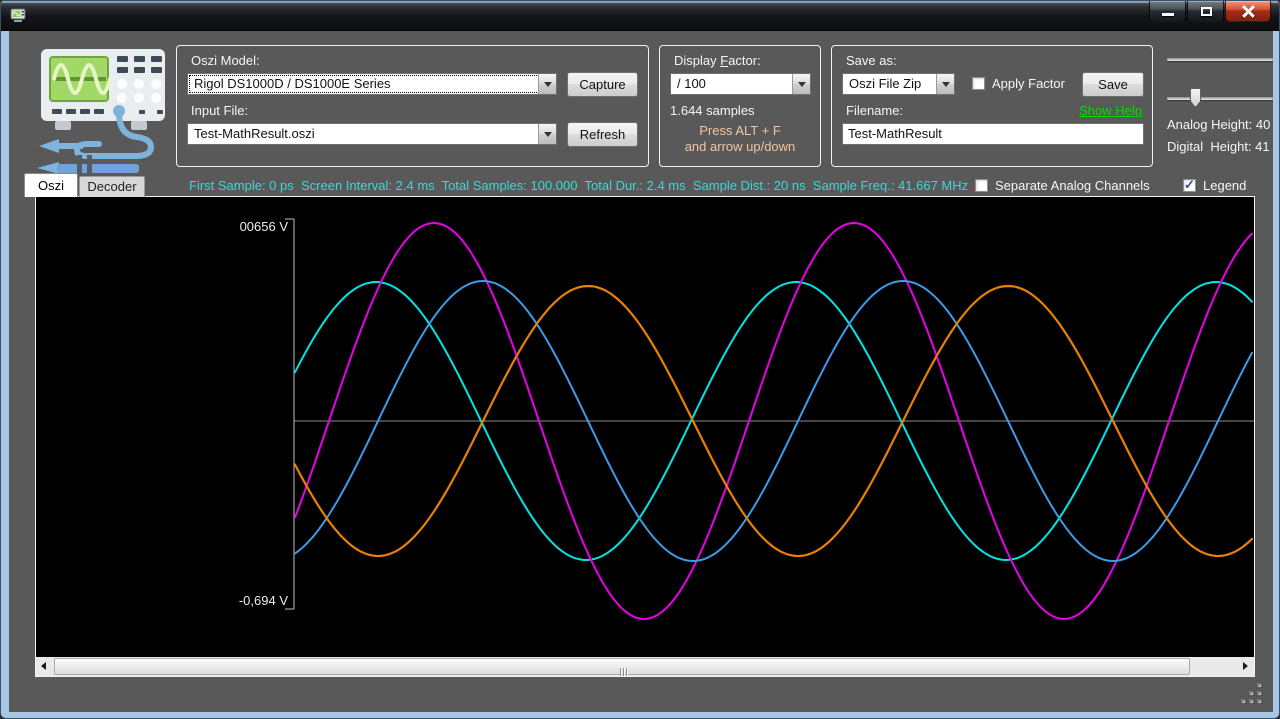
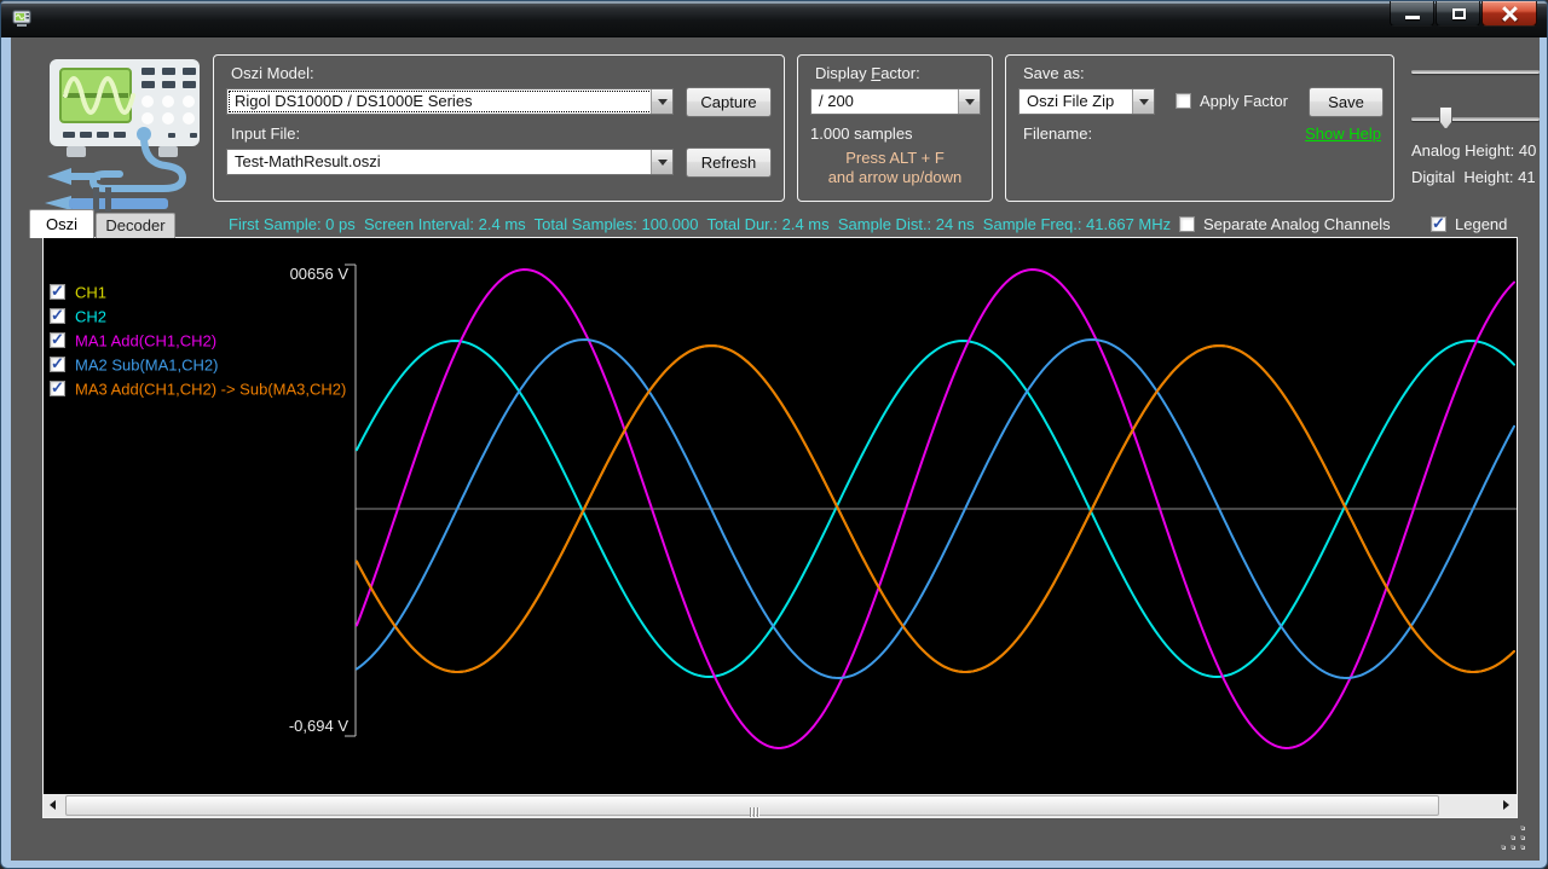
  Oszi Model:
  Rigol DS1000D / DS1000E Series
  Capture
  Input File:
  Test-MathResult.oszi
  Refresh
  Display Factor:
- / 100
+ / 200
- 1.644 samples
+ 1.000 samples
  Press ALT + F
  and arrow up/down
  Save as:
  Oszi File Zip
  Apply Factor
  Save
  Filename:
  Show Help
- Test-MathResult
  Analog Height: 40
  Digital Height: 41
  Oszi
  Decoder
- First Sample: 0 ps Screen Interval: 2.4 ms Total Samples: 100.000 Total Dur.: 2.4 ms Sample Dist.: 20 ns Sample Freq.: 41.667 MHz
+ First Sample: 0 ps Screen Interval: 2.4 ms Total Samples: 100.000 Total Dur.: 2.4 ms Sample Dist.: 24 ns Sample Freq.: 41.667 MHz
  Separate Analog Channels
  Legend
  00656 V
  -0,694 V
+ CH1
+ CH2
+ MA1 Add(CH1,CH2)
+ MA2 Sub(MA1,CH2)
+ MA3 Add(CH1,CH2) -> Sub(MA3,CH2)
